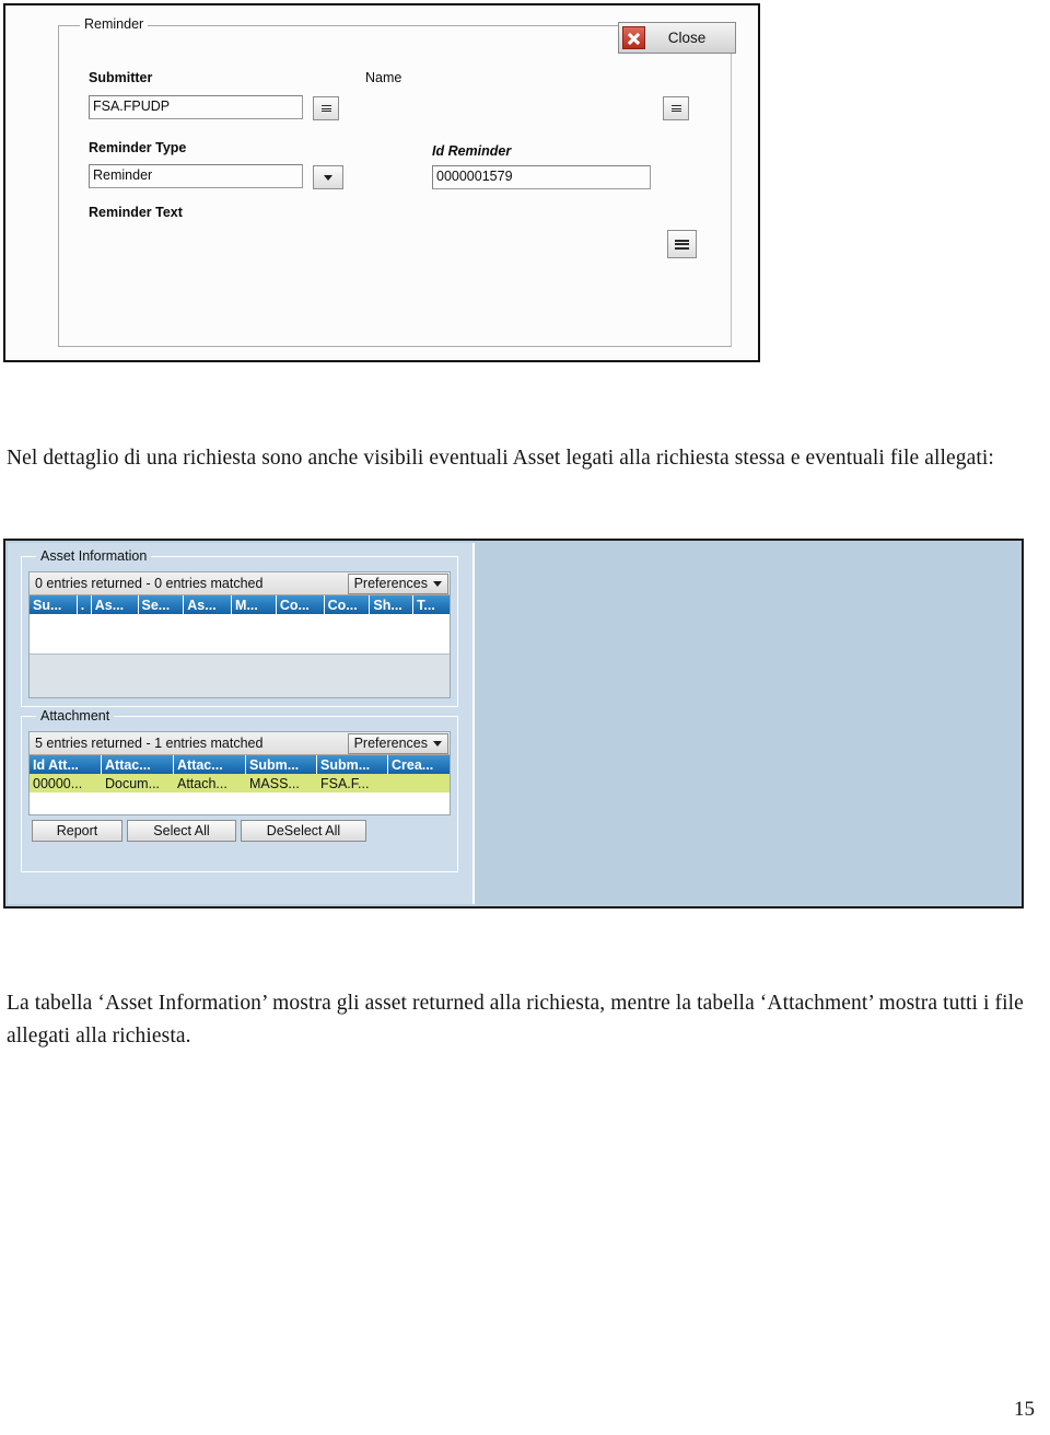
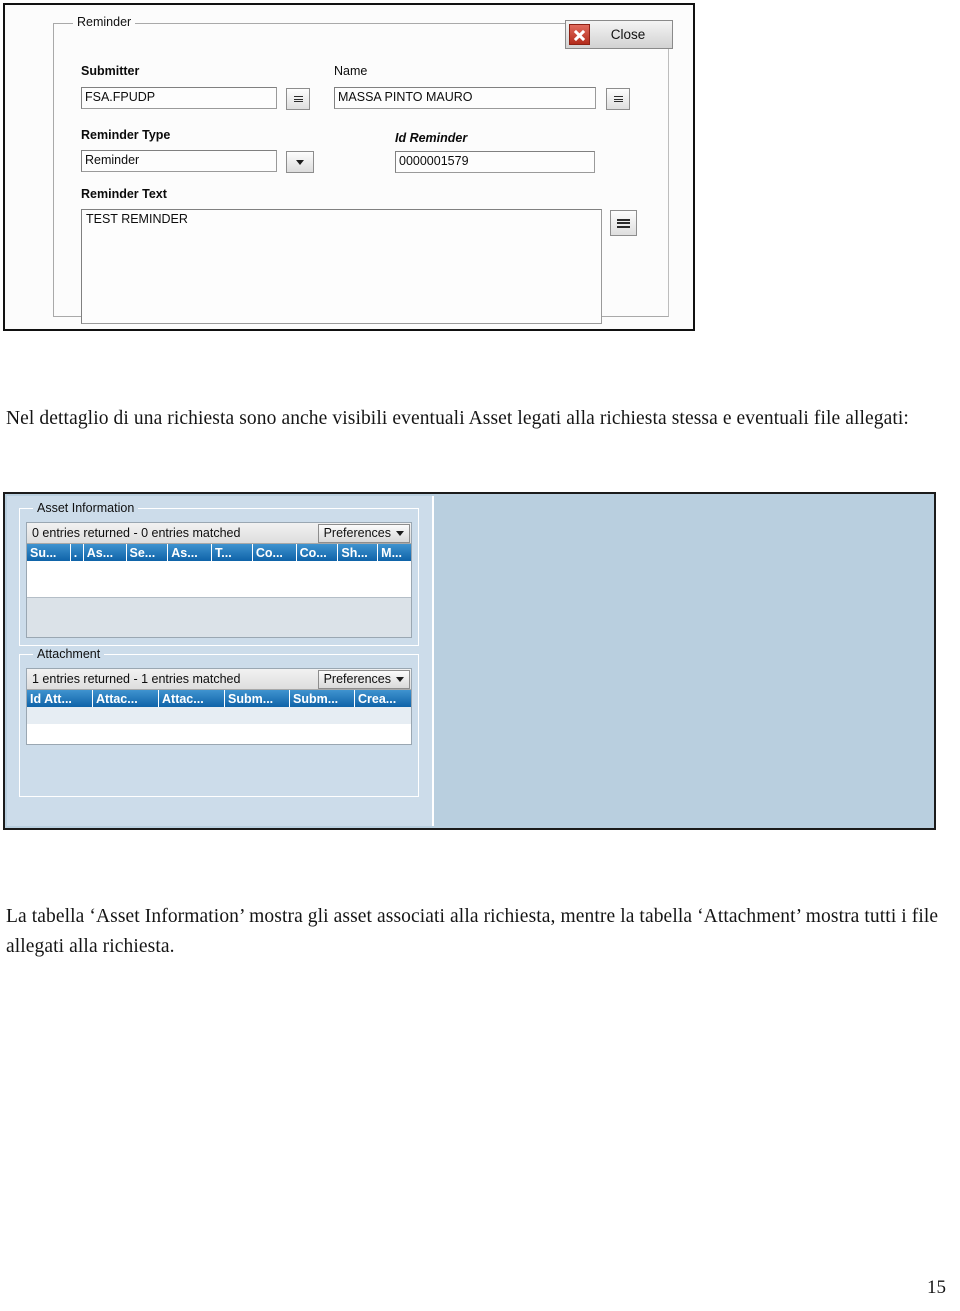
  Reminder
  Close
  Submitter
  FSA.FPUDP
  Name
+ MASSA PINTO MAURO
  Reminder Type
  Reminder
  Id Reminder
  0000001579
  Reminder Text
+ TEST REMINDER
  Nel dettaglio di una richiesta sono anche visibili eventuali Asset legati alla richiesta stessa e eventuali file allegati:
  Asset Information
  0 entries returned - 0 entries matched
  Preferences
  Su...
  .
  As...
  Se...
  As...
- M...
+ T...
  Co...
  Co...
  Sh...
- T...
+ M...
  Attachment
- 5 entries returned - 1 entries matched
+ 1 entries returned - 1 entries matched
  Preferences
  Id Att...
  Attac...
  Attac...
  Subm...
  Subm...
  Crea...
- 00000...
- Docum...
- Attach...
- MASS...
- FSA.F...
- Report
- Select All
- DeSelect All
- La tabella ‘Asset Information’ mostra gli asset returned alla richiesta, mentre la tabella ‘Attachment’ mostra tutti i file allegati alla richiesta.
+ La tabella ‘Asset Information’ mostra gli asset associati alla richiesta, mentre la tabella ‘Attachment’ mostra tutti i file allegati alla richiesta.
  15
